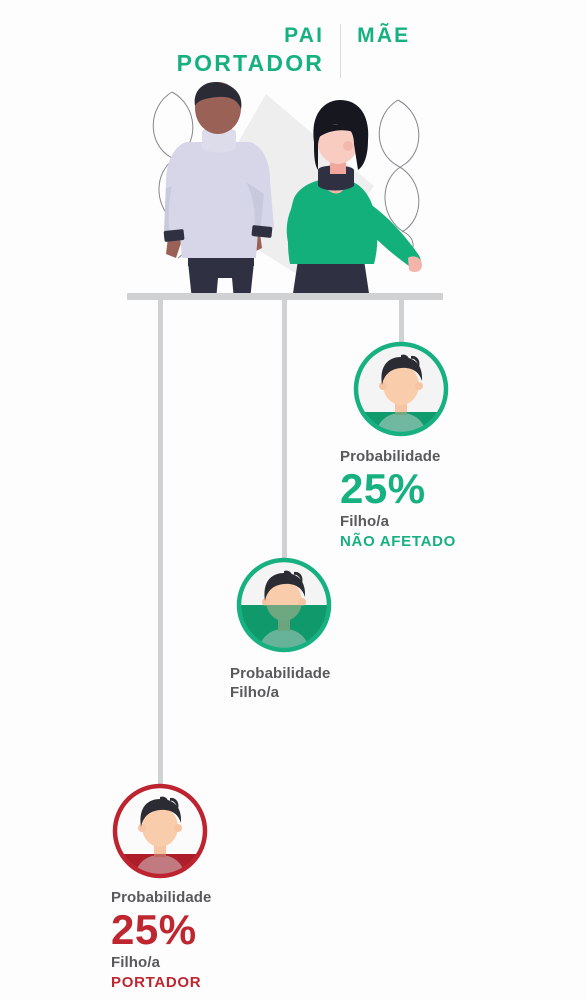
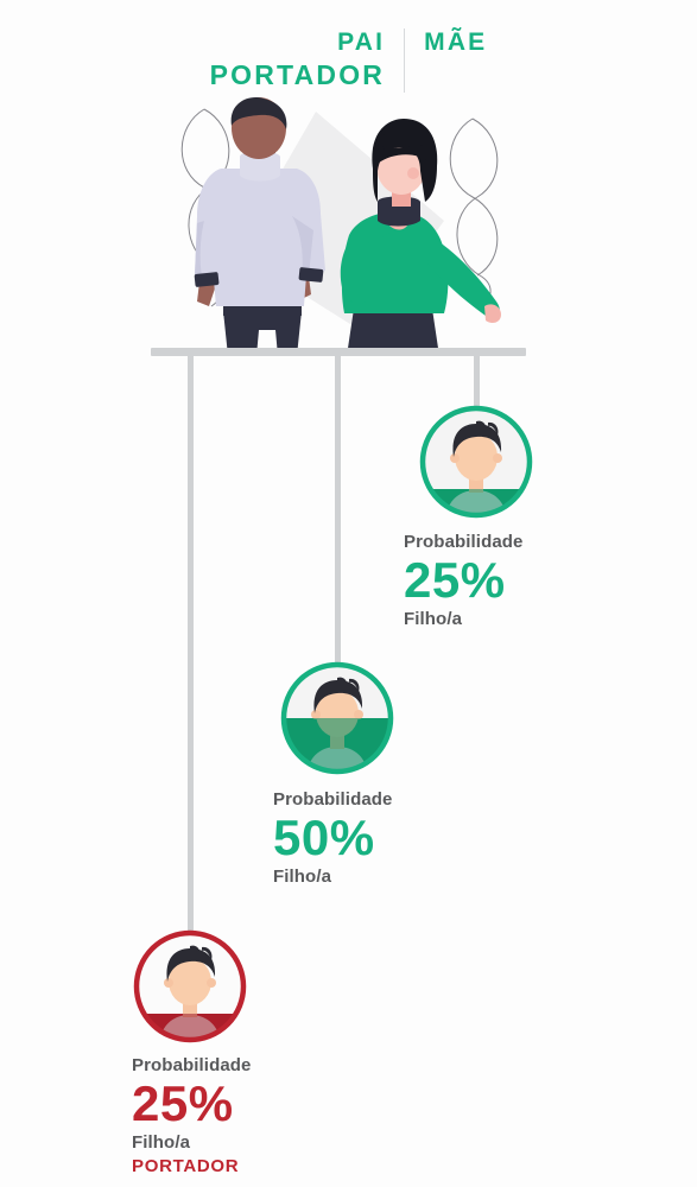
  PAI
  PORTADOR
  MÃE
  Probabilidade
  25%
  Filho/a
- NÃO AFETADO
  Probabilidade
+ 50%
  Filho/a
  Probabilidade
  25%
  Filho/a
  PORTADOR
